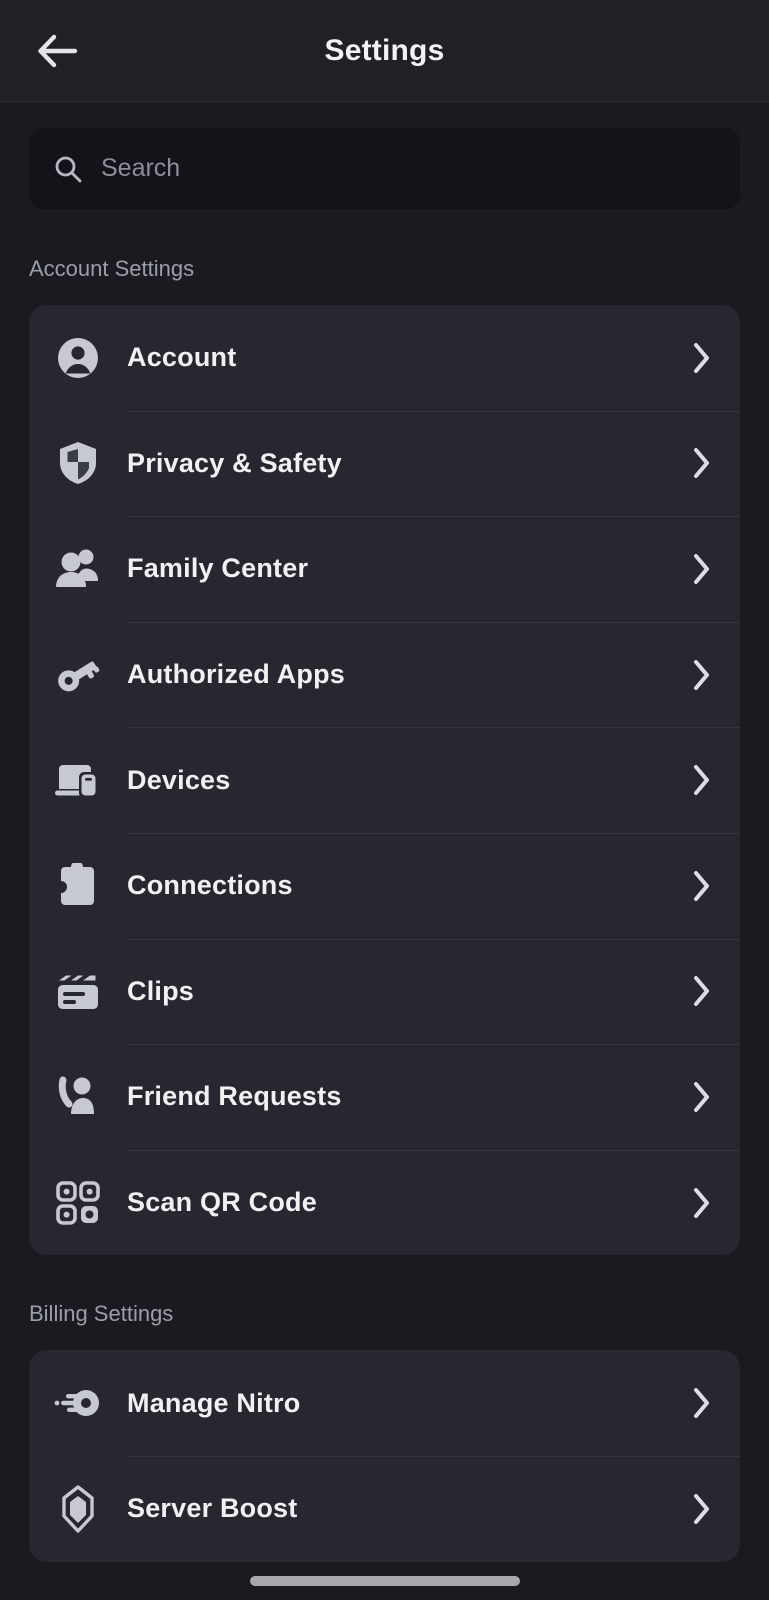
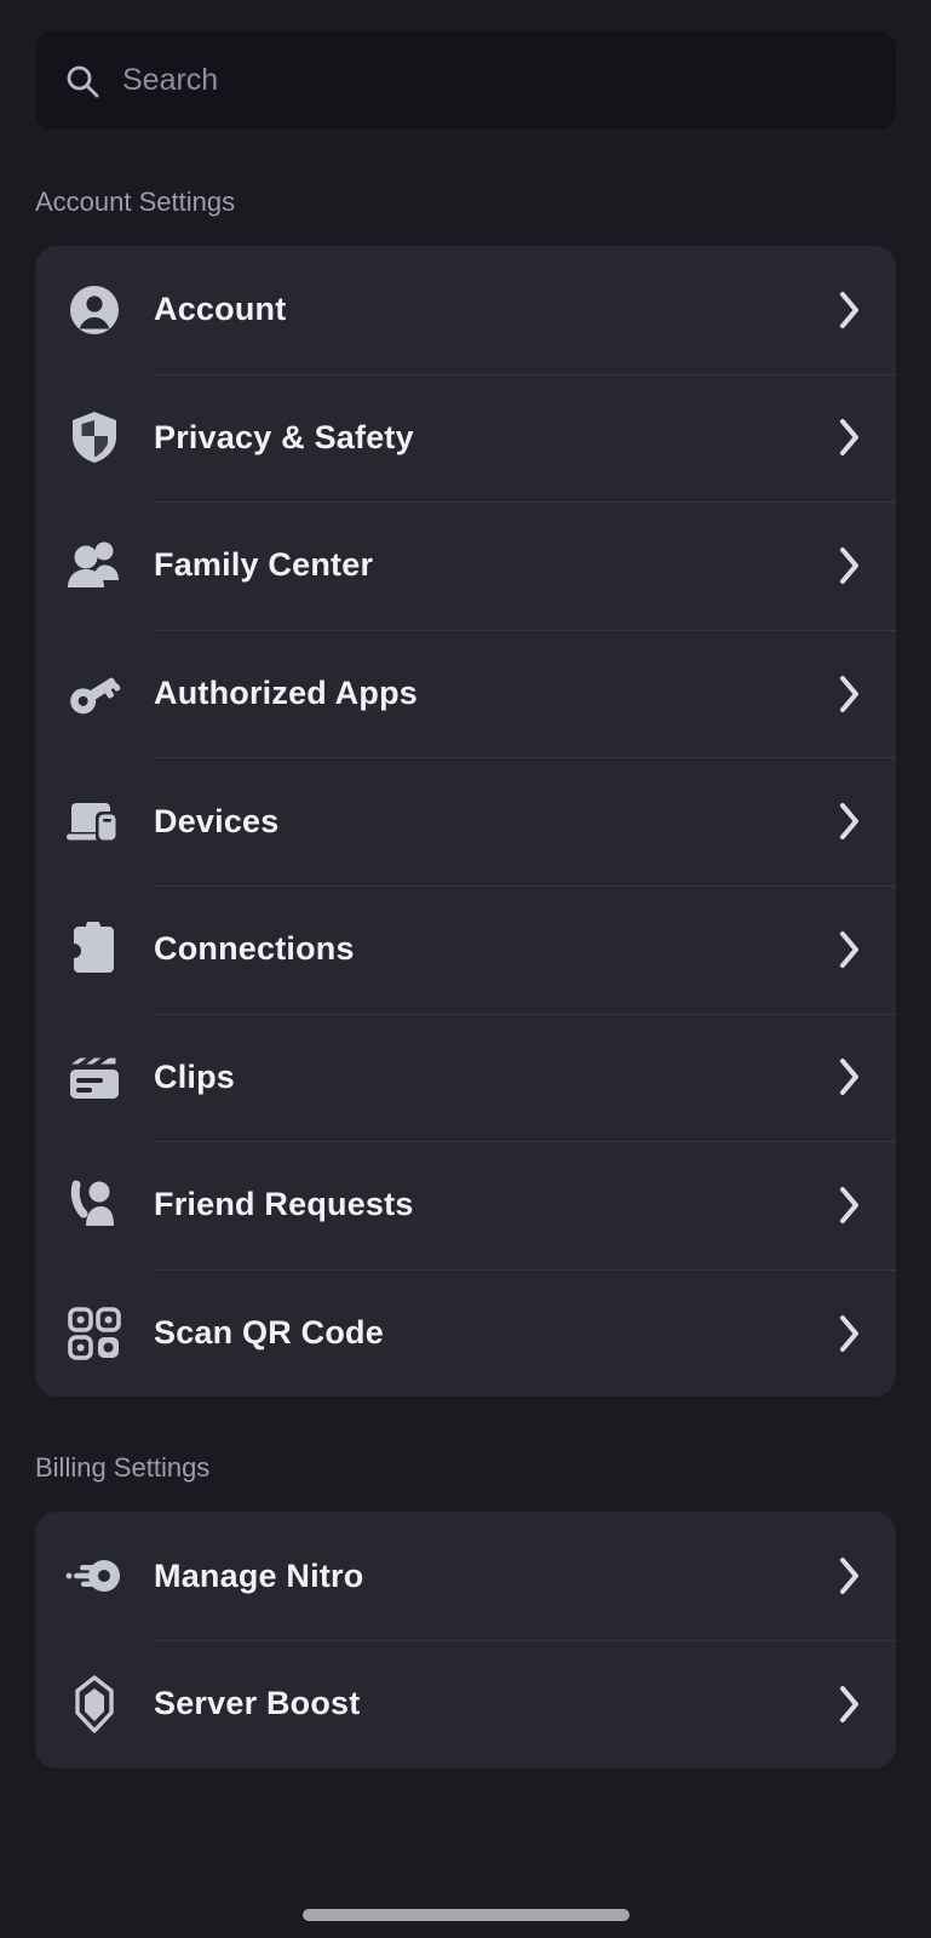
- Settings
  Search
  Account Settings
  Account
  Privacy & Safety
  Family Center
  Authorized Apps
  Devices
  Connections
  Clips
  Friend Requests
  Scan QR Code
  Billing Settings
  Manage Nitro
  Server Boost
